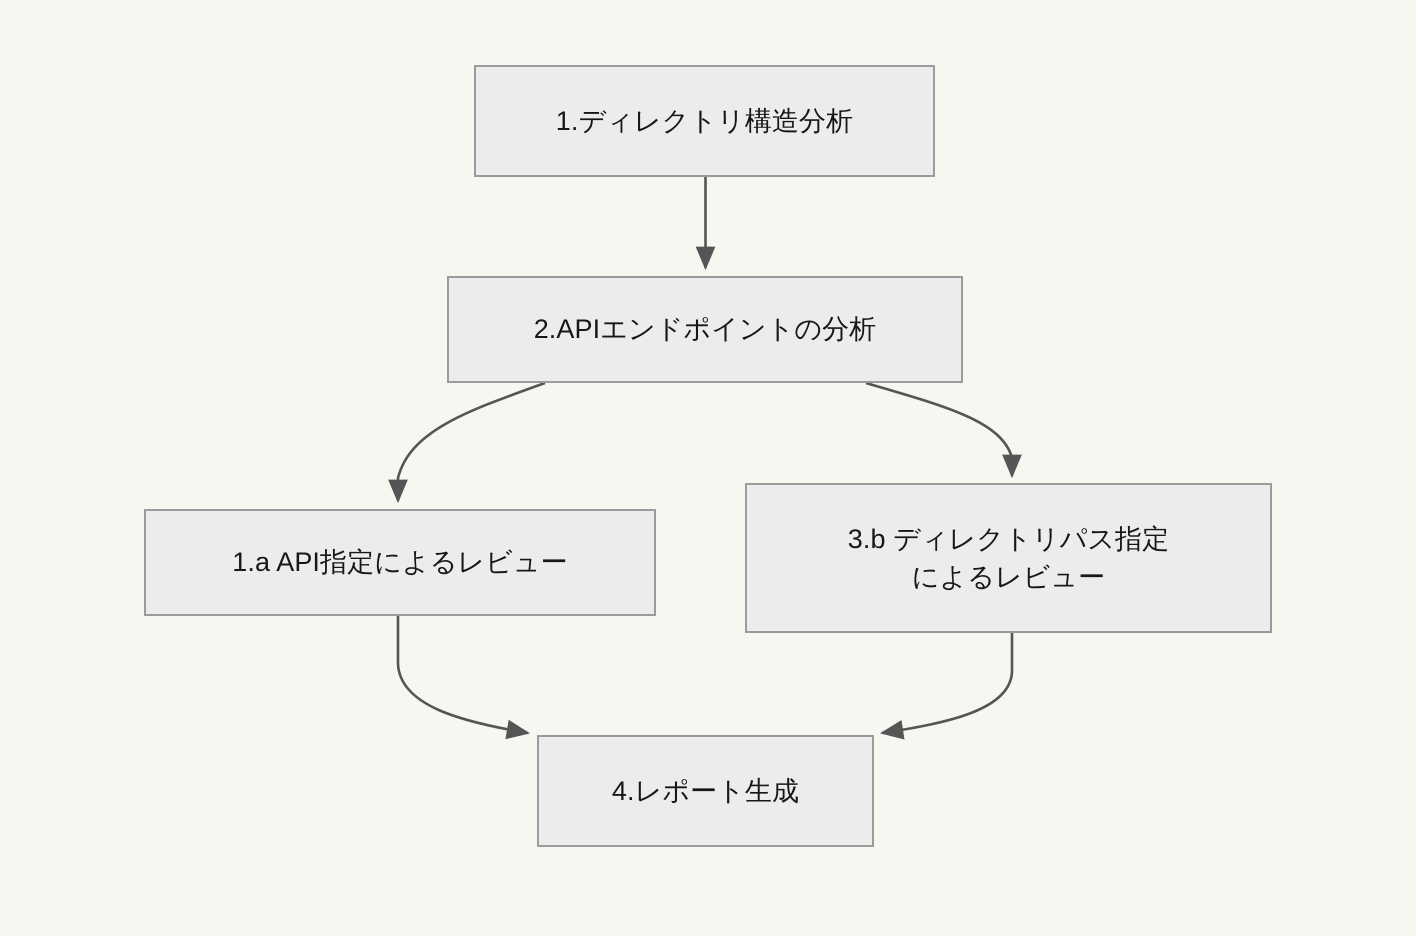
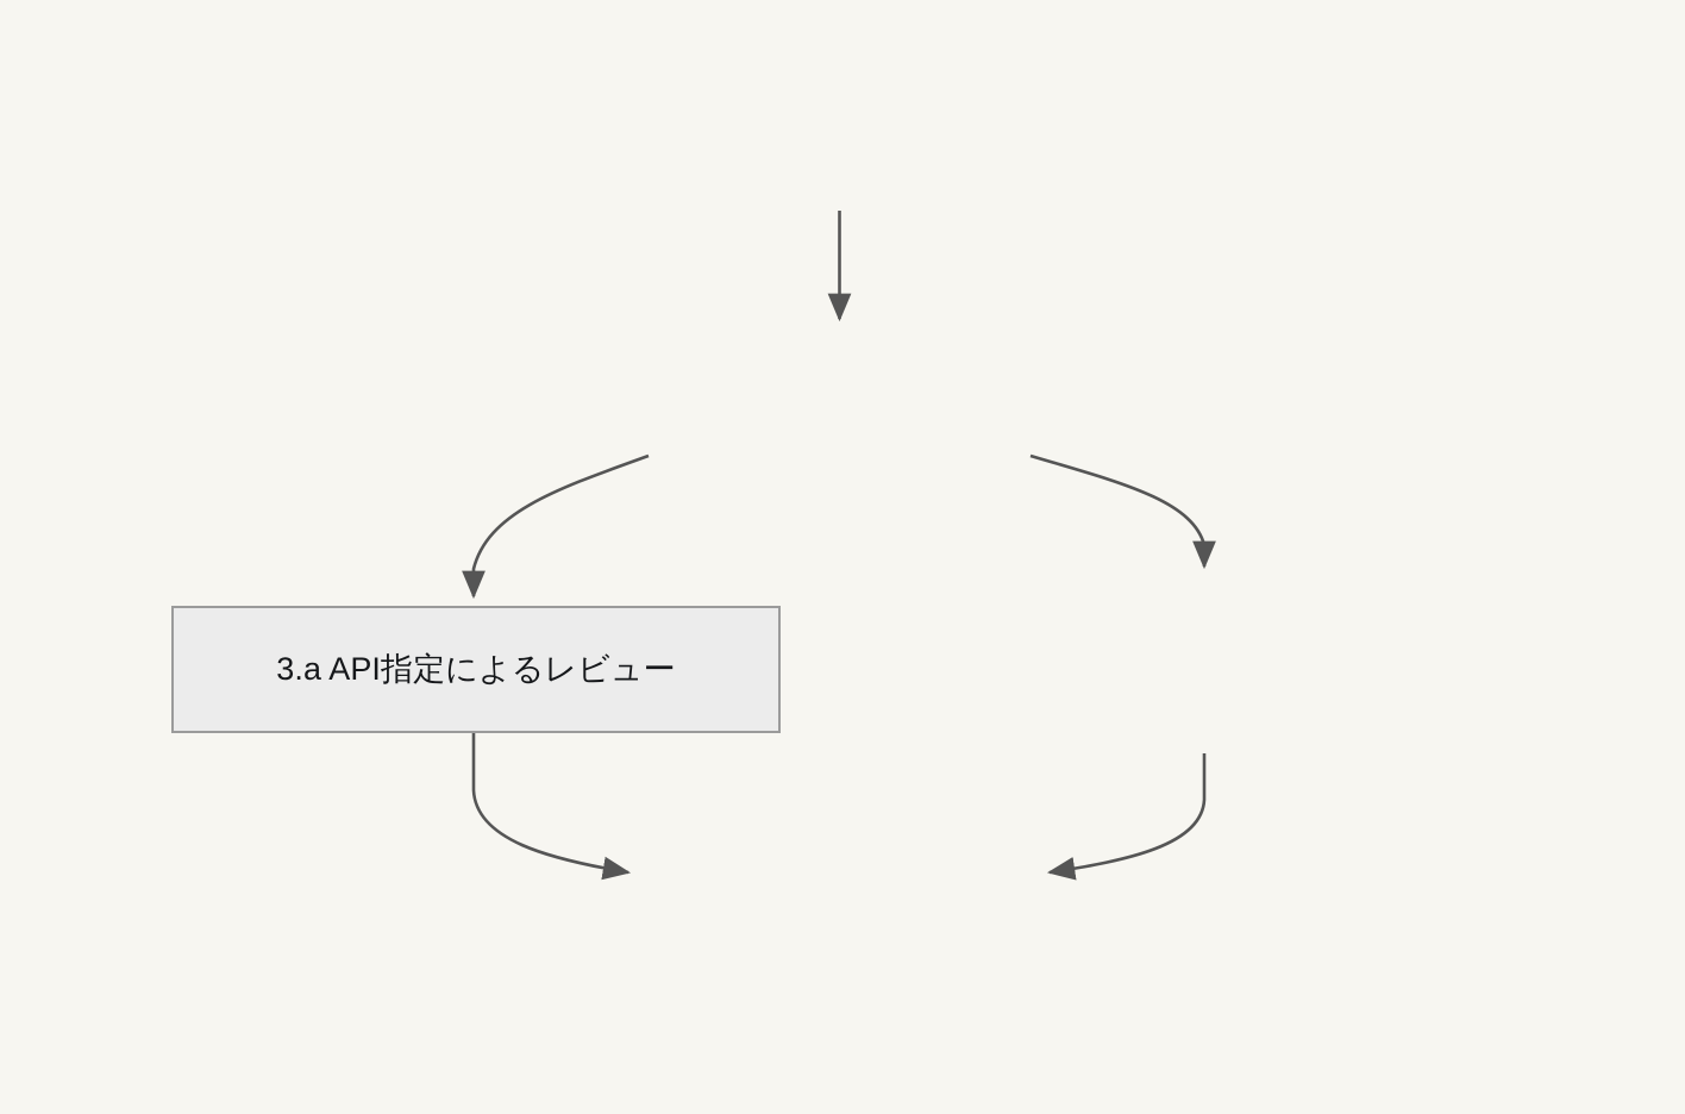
- 1.ディレクトリ構造分析
- 2.APIエンドポイントの分析
- 1.a API指定によるレビュー
+ 3.a API指定によるレビュー
- 3.b ディレクトリパス指定
- によるレビュー
- 4.レポート生成
